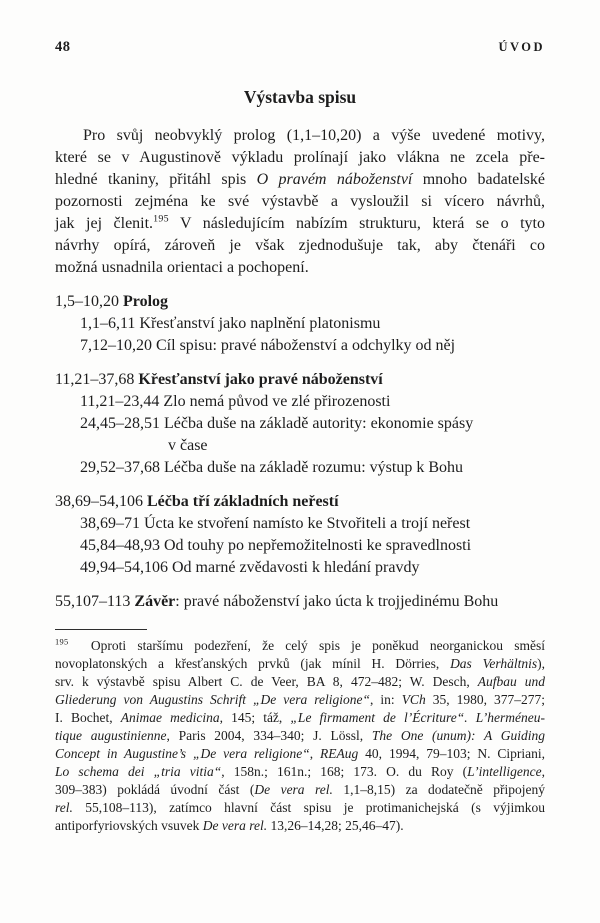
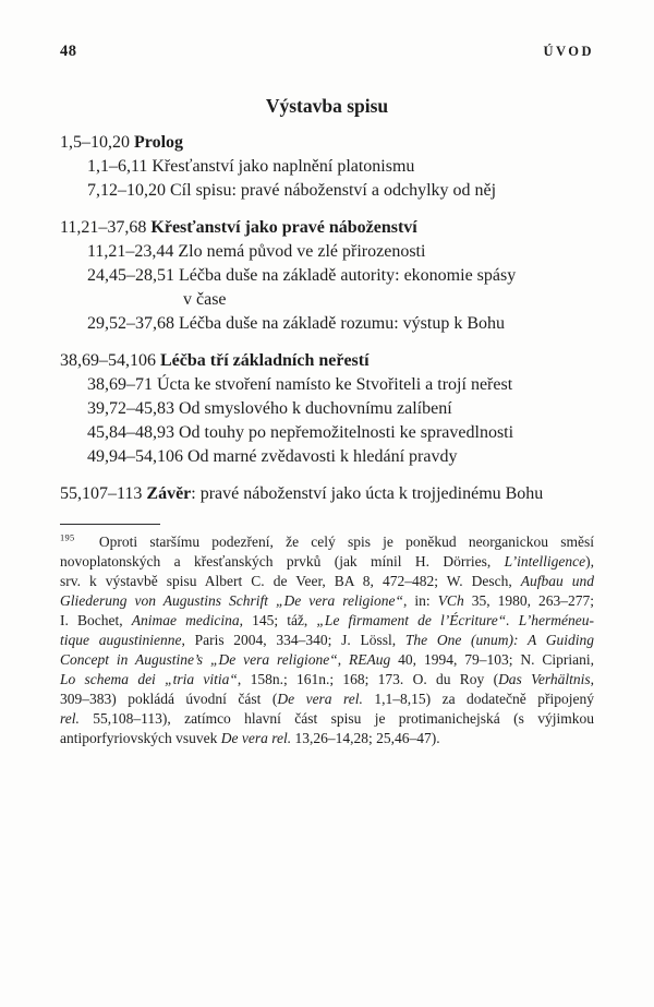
  48
  ÚVOD
  Výstavba spisu
- Pro svůj neobvyklý prolog (1,1–10,20) a výše uvedené motivy,
- které se v Augustinově výkladu prolínají jako vlákna ne zcela pře-
- hledné tkaniny, přitáhl spis O pravém náboženství mnoho badatelské
- pozornosti zejména ke své výstavbě a vysloužil si vícero návrhů,
- jak jej členit.195 V následujícím nabízím strukturu, která se o tyto
- návrhy opírá, zároveň je však zjednodušuje tak, aby čtenáři co
- možná usnadnila orientaci a pochopení.
  1,5–10,20 Prolog
  1,1–6,11 Křesťanství jako naplnění platonismu
  7,12–10,20 Cíl spisu: pravé náboženství a odchylky od něj
  11,21–37,68 Křesťanství jako pravé náboženství
  11,21–23,44 Zlo nemá původ ve zlé přirozenosti
  24,45–28,51 Léčba duše na základě autority: ekonomie spásy
  v čase
  29,52–37,68 Léčba duše na základě rozumu: výstup k Bohu
  38,69–54,106 Léčba tří základních neřestí
  38,69–71 Úcta ke stvoření namísto ke Stvořiteli a trojí neřest
+ 39,72–45,83 Od smyslového k duchovnímu zalíbení
  45,84–48,93 Od touhy po nepřemožitelnosti ke spravedlnosti
  49,94–54,106 Od marné zvědavosti k hledání pravdy
  55,107–113 Závěr: pravé náboženství jako úcta k trojjedinému Bohu
  195 Oproti staršímu podezření, že celý spis je poněkud neorganickou směsí
- novoplatonských a křesťanských prvků (jak mínil H. Dörries, Das Verhältnis),
+ novoplatonských a křesťanských prvků (jak mínil H. Dörries, L’intelligence),
  srv. k výstavbě spisu Albert C. de Veer, BA 8, 472–482; W. Desch, Aufbau und
- Gliederung von Augustins Schrift „De vera religione“, in: VCh 35, 1980, 377–277;
+ Gliederung von Augustins Schrift „De vera religione“, in: VCh 35, 1980, 263–277;
  I. Bochet, Animae medicina, 145; táž, „Le firmament de l’Écriture“. L’herméneu-
  tique augustinienne, Paris 2004, 334–340; J. Lössl, The One (unum): A Guiding
  Concept in Augustine’s „De vera religione“, REAug 40, 1994, 79–103; N. Cipriani,
- Lo schema dei „tria vitia“, 158n.; 161n.; 168; 173. O. du Roy (L’intelligence,
+ Lo schema dei „tria vitia“, 158n.; 161n.; 168; 173. O. du Roy (Das Verhältnis,
  309–383) pokládá úvodní část (De vera rel. 1,1–8,15) za dodatečně připojený
  rel. 55,108–113), zatímco hlavní část spisu je protimanichejská (s výjimkou
  antiporfyriovských vsuvek De vera rel. 13,26–14,28; 25,46–47).
